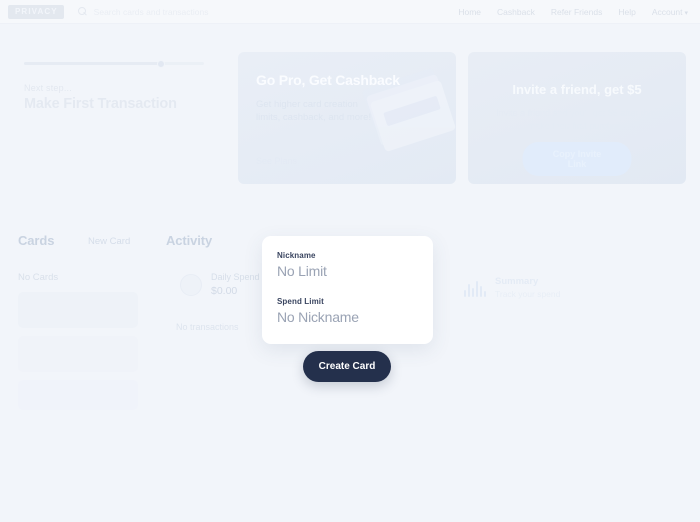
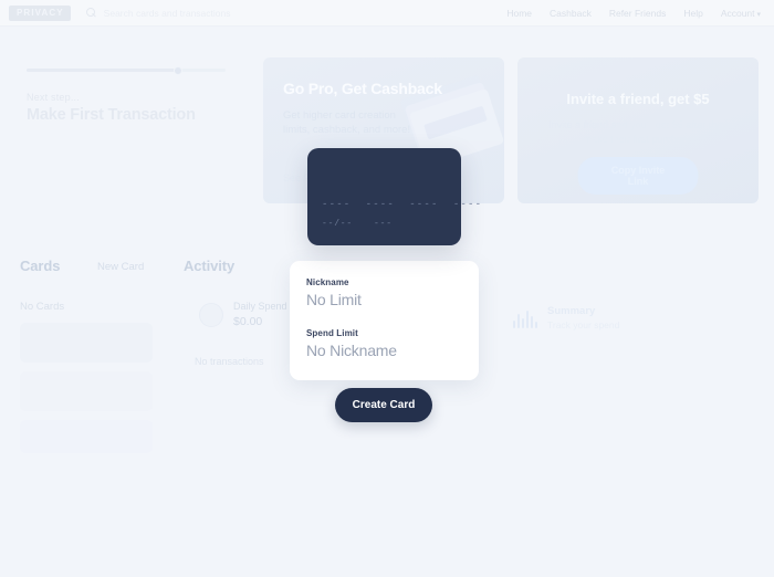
  Home
  Cashback
  Refer Friends
  Help
  Account
  Cards
  New Card
  No Cards
  Activity
  Daily Spend
  $0.00
+ ---- ---- ---- ----
+ --/--
+ ---
  Nickname
  No Limit
  Spend Limit
  No Nickname
  Create Card
